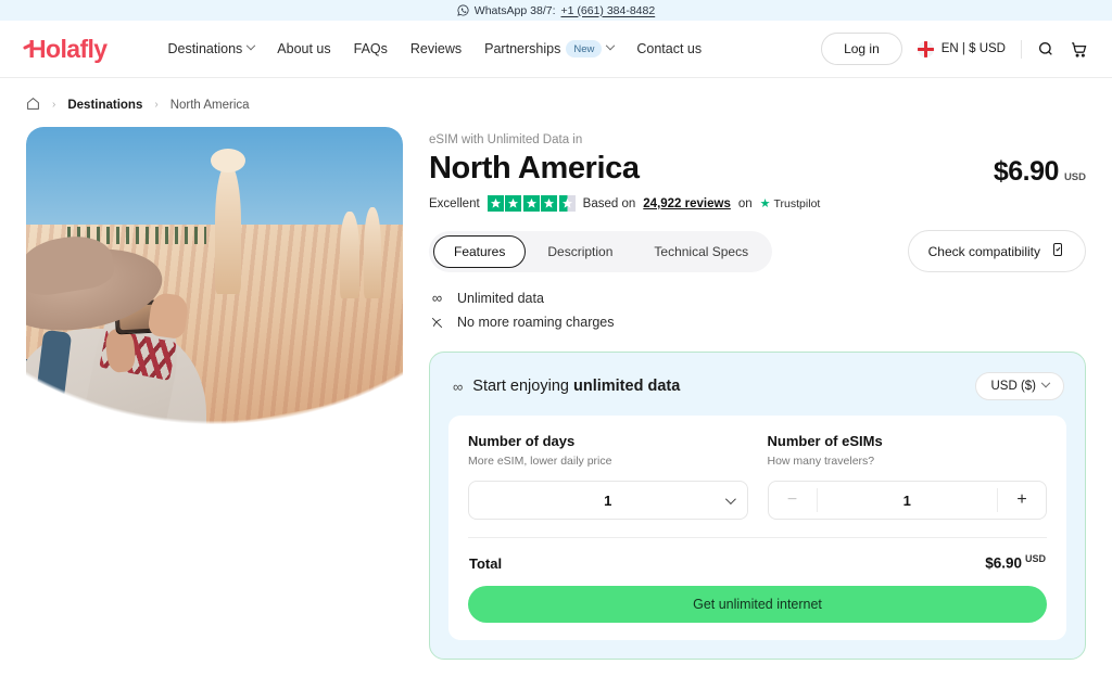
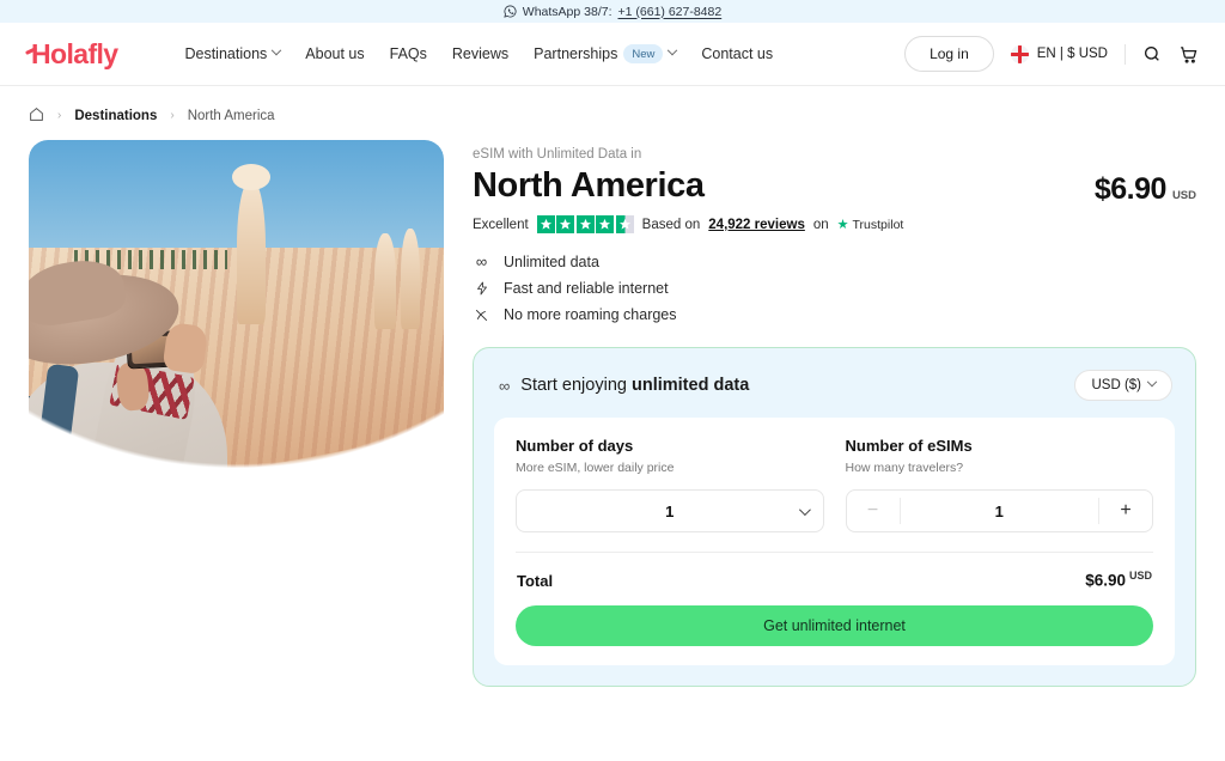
  WhatsApp 38/7:
- +1 (661) 384-8482
+ +1 (661) 627-8482
  Holafly
  Destinations
  About us
  FAQs
  Reviews
  Partnerships
  New
  Contact us
  Log in
  EN | $ USD
  ›
  Destinations
  ›
  North America
  eSIM with Unlimited Data in
  North America
  $6.90
  USD
  Excellent
  Based on
  24,922 reviews
  on
  ★
  Trustpilot
- Features
- Description
- Technical Specs
- Check compatibility
  ∞
  Unlimited data
+ Fast and reliable internet
  No more roaming charges
  ∞
  Start enjoying unlimited data
  USD ($)
  Number of days
  More eSIM, lower daily price
  1
  Number of eSIMs
  How many travelers?
  −
  1
  +
  Total
  $6.90 USD
  Get unlimited internet
